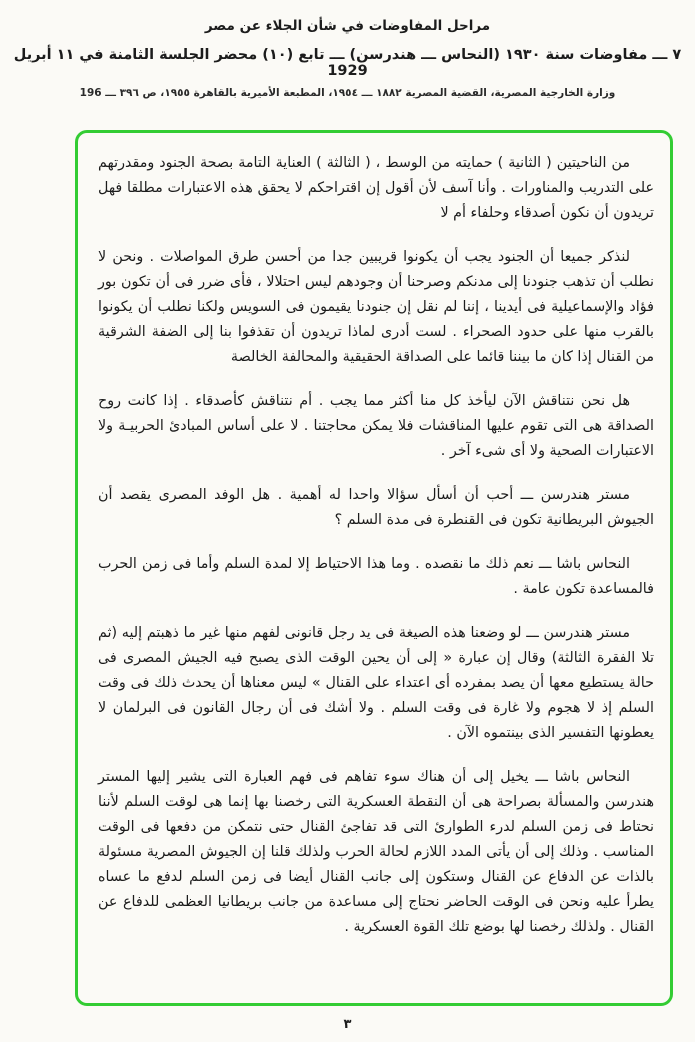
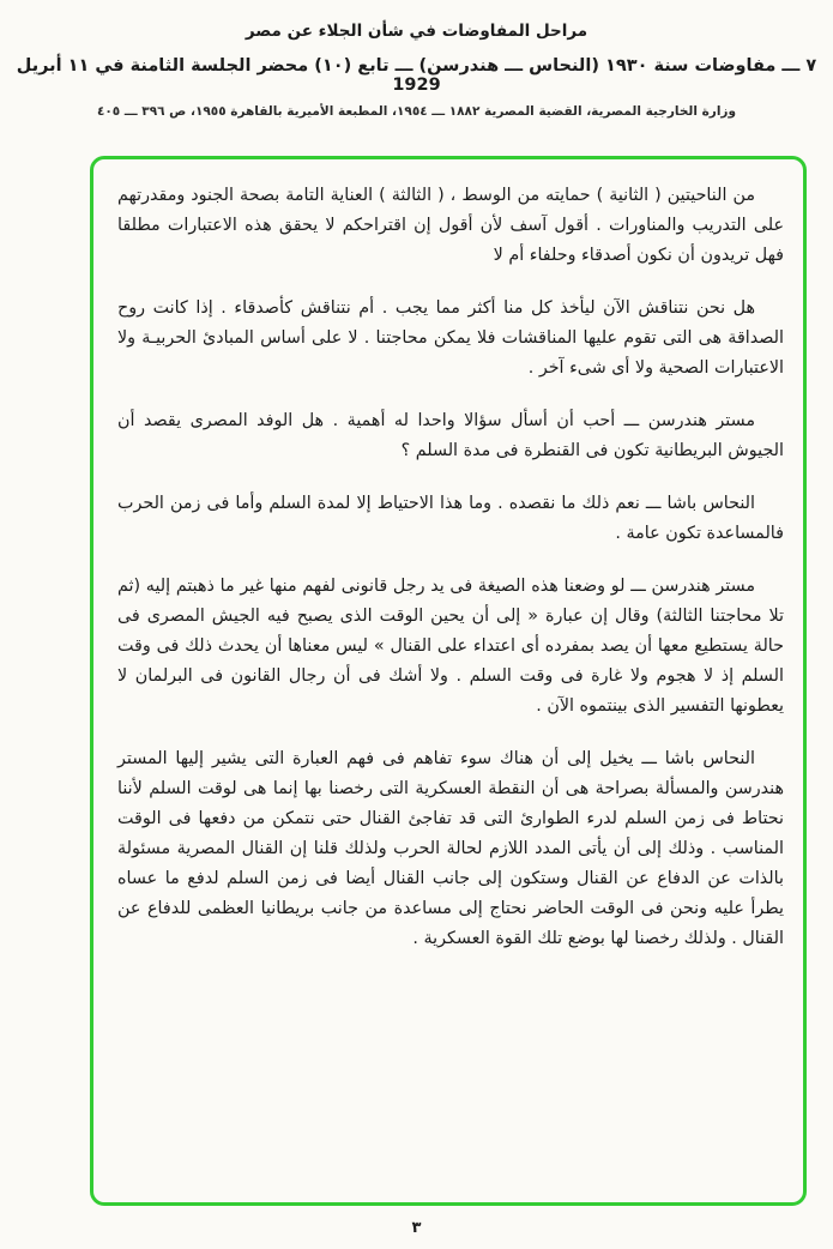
  مراحل المفاوضات في شأن الجلاء عن مصر
  ٧ ـــ مفاوضات سنة ١٩٣٠ (النحاس ـــ هندرسن) ـــ تابع (١٠) محضر الجلسة الثامنة في ١١ أبريل 1929
- وزارة الخارجية المصرية، القضية المصرية ١٨٨٢ ـــ ١٩٥٤، المطبعة الأميرية بالقاهرة ١٩٥٥، ص ٣٩٦ ـــ 196
+ وزارة الخارجية المصرية، القضية المصرية ١٨٨٢ ـــ ١٩٥٤، المطبعة الأميرية بالقاهرة ١٩٥٥، ص ٣٩٦ ـــ ٤٠٥
- من الناحيتين ( الثانية ) حمايته من الوسط ، ( الثالثة ) العناية التامة بصحة الجنود ومقدرتهم على التدريب والمناورات . وأنا آسف لأن أقول إن اقتراحكم لا يحقق هذه الاعتبارات مطلقا فهل تريدون أن نكون أصدقاء وحلفاء أم لا
+ من الناحيتين ( الثانية ) حمايته من الوسط ، ( الثالثة ) العناية التامة بصحة الجنود ومقدرتهم على التدريب والمناورات . أقول آسف لأن أقول إن اقتراحكم لا يحقق هذه الاعتبارات مطلقا فهل تريدون أن نكون أصدقاء وحلفاء أم لا
- لنذكر جميعا أن الجنود يجب أن يكونوا قريبين جدا من أحسن طرق المواصلات . ونحن لا نطلب أن تذهب جنودنا إلى مدنكم وصرحنا أن وجودهم ليس احتلالا ، فأى ضرر فى أن تكون بور فؤاد والإسماعيلية فى أيدينا ، إننا لم نقل إن جنودنا يقيمون فى السويس ولكنا نطلب أن يكونوا بالقرب منها على حدود الصحراء . لست أدرى لماذا تريدون أن تقذفوا بنا إلى الضفة الشرقية من القنال إذا كان ما بيننا قائما على الصداقة الحقيقية والمحالفة الخالصة
  هل نحن نتناقش الآن ليأخذ كل منا أكثر مما يجب . أم نتناقش كأصدقاء . إذا كانت روح الصداقة هى التى تقوم عليها المناقشات فلا يمكن محاجتنا . لا على أساس المبادئ الحربيـة ولا الاعتبارات الصحية ولا أى شىء آخر .
  مستر هندرسن ـــ أحب أن أسأل سؤالا واحدا له أهمية . هل الوفد المصرى يقصد أن الجيوش البريطانية تكون فى القنطرة فى مدة السلم ؟
  النحاس باشا ـــ نعم ذلك ما نقصده . وما هذا الاحتياط إلا لمدة السلم وأما فى زمن الحرب فالمساعدة تكون عامة .
- مستر هندرسن ـــ لو وضعنا هذه الصيغة فى يد رجل قانونى لفهم منها غير ما ذهبتم إليه (ثم تلا الفقرة الثالثة) وقال إن عبارة « إلى أن يحين الوقت الذى يصبح فيه الجيش المصرى فى حالة يستطيع معها أن يصد بمفرده أى اعتداء على القنال » ليس معناها أن يحدث ذلك فى وقت السلم إذ لا هجوم ولا غارة فى وقت السلم . ولا أشك فى أن رجال القانون فى البرلمان لا يعطونها التفسير الذى بينتموه الآن .
+ مستر هندرسن ـــ لو وضعنا هذه الصيغة فى يد رجل قانونى لفهم منها غير ما ذهبتم إليه (ثم تلا محاجتنا الثالثة) وقال إن عبارة « إلى أن يحين الوقت الذى يصبح فيه الجيش المصرى فى حالة يستطيع معها أن يصد بمفرده أى اعتداء على القنال » ليس معناها أن يحدث ذلك فى وقت السلم إذ لا هجوم ولا غارة فى وقت السلم . ولا أشك فى أن رجال القانون فى البرلمان لا يعطونها التفسير الذى بينتموه الآن .
- النحاس باشا ـــ يخيل إلى أن هناك سوء تفاهم فى فهم العبارة التى يشير إليها المستر هندرسن والمسألة بصراحة هى أن النقطة العسكرية التى رخصنا بها إنما هى لوقت السلم لأننا نحتاط فى زمن السلم لدرء الطوارئ التى قد تفاجئ القنال حتى نتمكن من دفعها فى الوقت المناسب . وذلك إلى أن يأتى المدد اللازم لحالة الحرب ولذلك قلنا إن الجيوش المصرية مسئولة بالذات عن الدفاع عن القنال وستكون إلى جانب القنال أيضا فى زمن السلم لدفع ما عساه يطرأ عليه ونحن فى الوقت الحاضر نحتاج إلى مساعدة من جانب بريطانيا العظمى للدفاع عن القنال . ولذلك رخصنا لها بوضع تلك القوة العسكرية .
+ النحاس باشا ـــ يخيل إلى أن هناك سوء تفاهم فى فهم العبارة التى يشير إليها المستر هندرسن والمسألة بصراحة هى أن النقطة العسكرية التى رخصنا بها إنما هى لوقت السلم لأننا نحتاط فى زمن السلم لدرء الطوارئ التى قد تفاجئ القنال حتى نتمكن من دفعها فى الوقت المناسب . وذلك إلى أن يأتى المدد اللازم لحالة الحرب ولذلك قلنا إن القنال المصرية مسئولة بالذات عن الدفاع عن القنال وستكون إلى جانب القنال أيضا فى زمن السلم لدفع ما عساه يطرأ عليه ونحن فى الوقت الحاضر نحتاج إلى مساعدة من جانب بريطانيا العظمى للدفاع عن القنال . ولذلك رخصنا لها بوضع تلك القوة العسكرية .
  ٣
